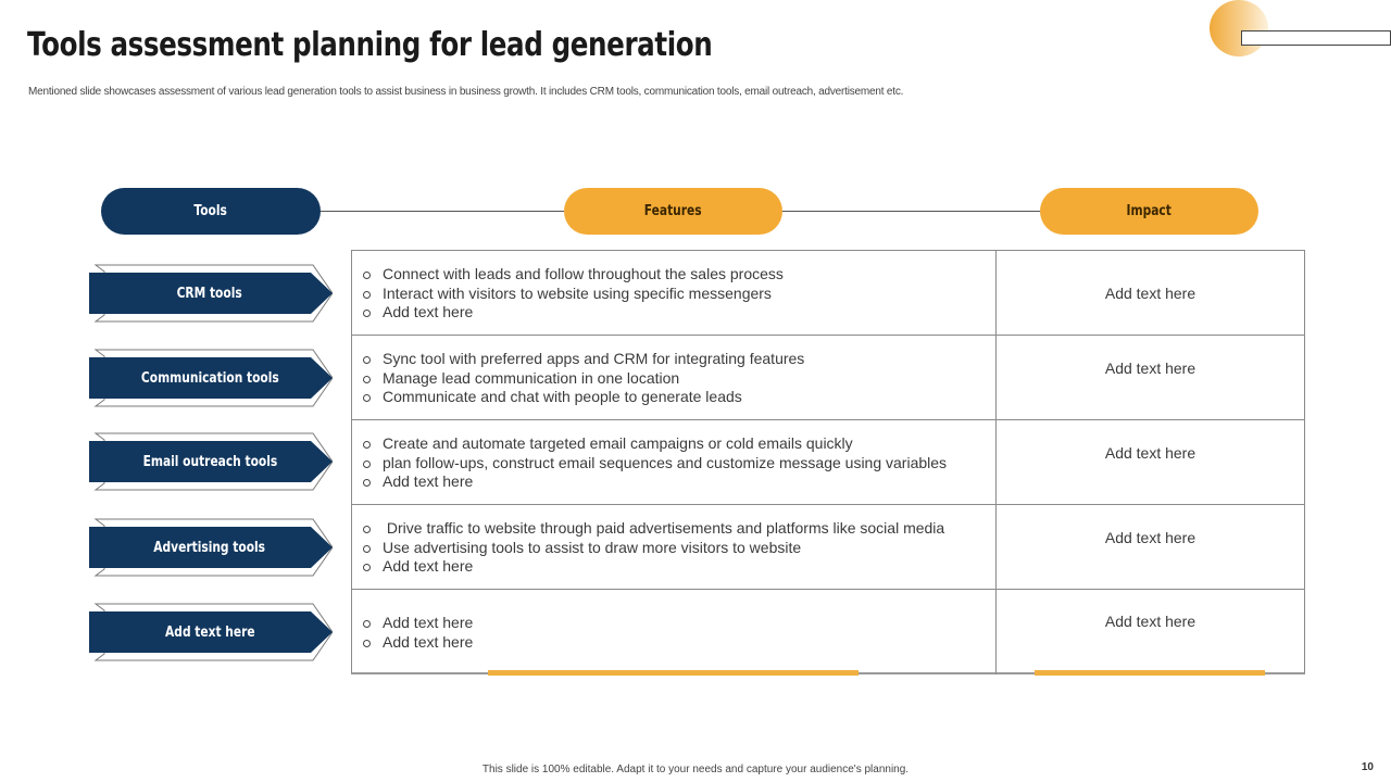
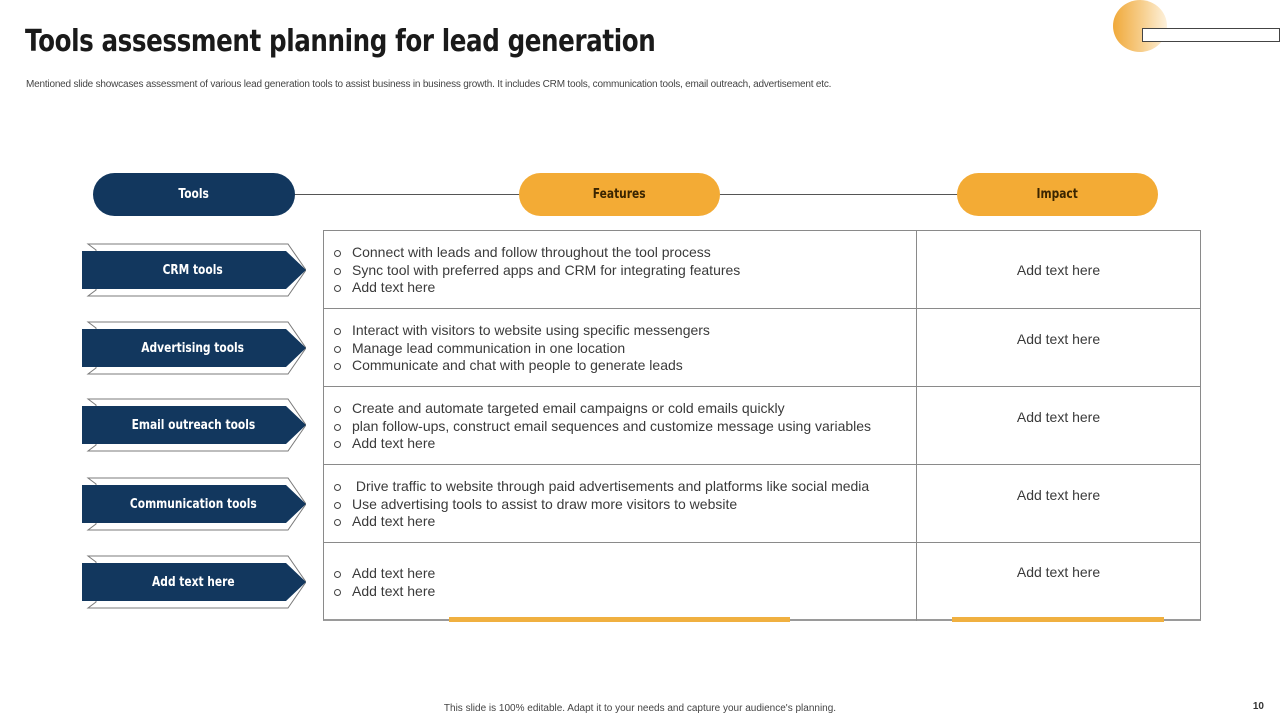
  Tools assessment planning for lead generation
  Mentioned slide showcases assessment of various lead generation tools to assist business in business growth. It includes CRM tools, communication tools, email outreach, advertisement etc.
  Tools
  Features
  Impact
  CRM tools
- Communication tools
+ Advertising tools
  Email outreach tools
- Advertising tools
+ Communication tools
  Add text here
- Connect with leads and follow throughout the sales process
+ Connect with leads and follow throughout the tool process
- Interact with visitors to website using specific messengers
+ Sync tool with preferred apps and CRM for integrating features
  Add text here
  Add text here
- Sync tool with preferred apps and CRM for integrating features
+ Interact with visitors to website using specific messengers
  Manage lead communication in one location
  Communicate and chat with people to generate leads
  Add text here
  Create and automate targeted email campaigns or cold emails quickly
  plan follow-ups, construct email sequences and customize message using variables
  Add text here
  Add text here
  Drive traffic to website through paid advertisements and platforms like social media
  Use advertising tools to assist to draw more visitors to website
  Add text here
  Add text here
  Add text here
  Add text here
  Add text here
  This slide is 100% editable. Adapt it to your needs and capture your audience's planning.
  10
